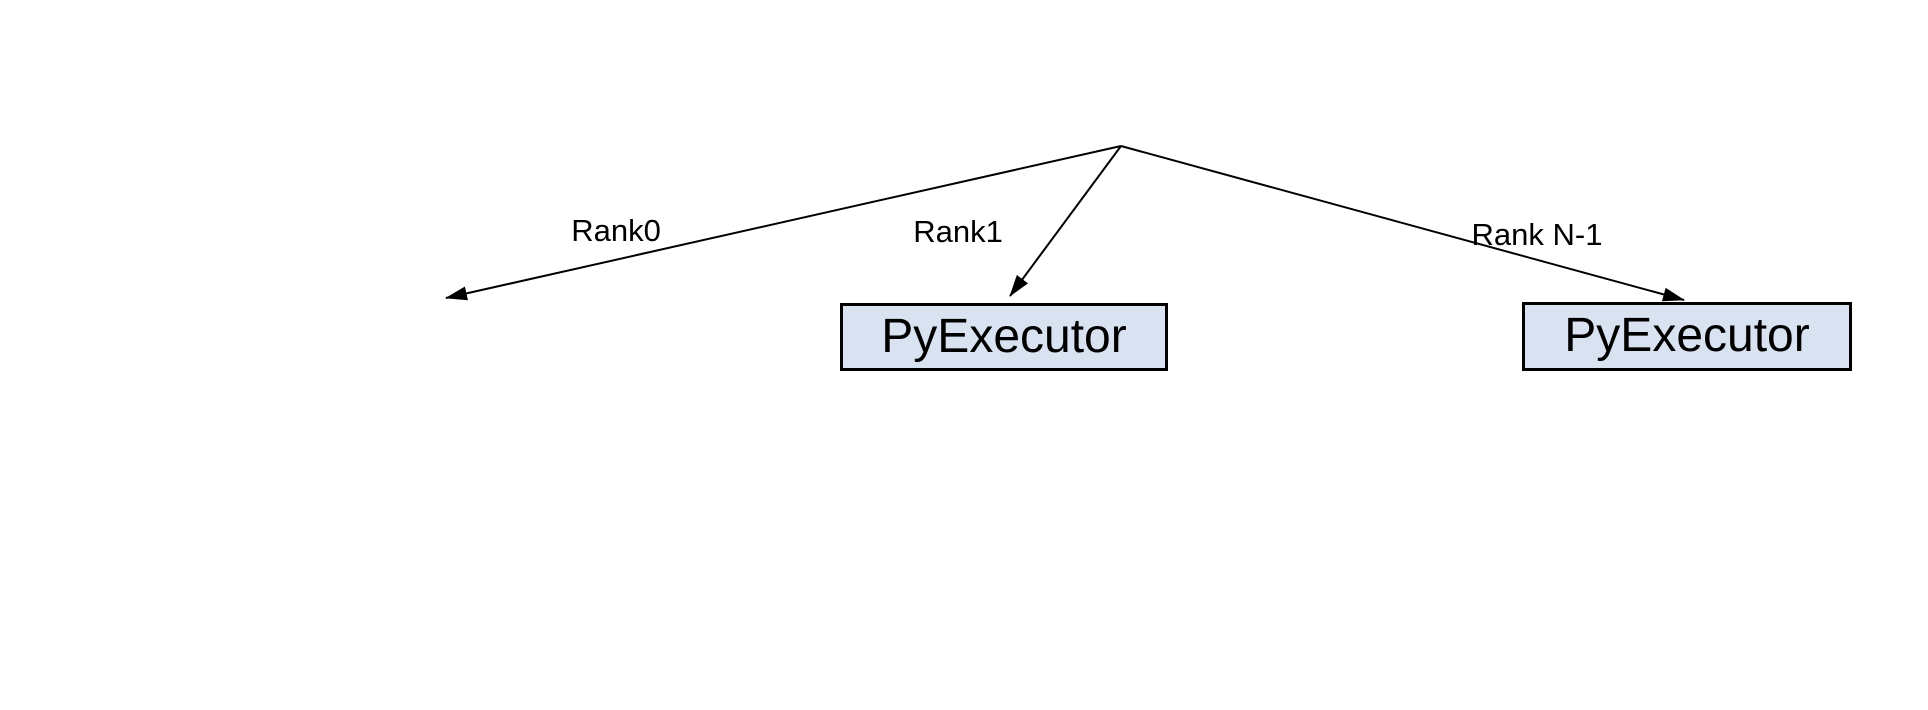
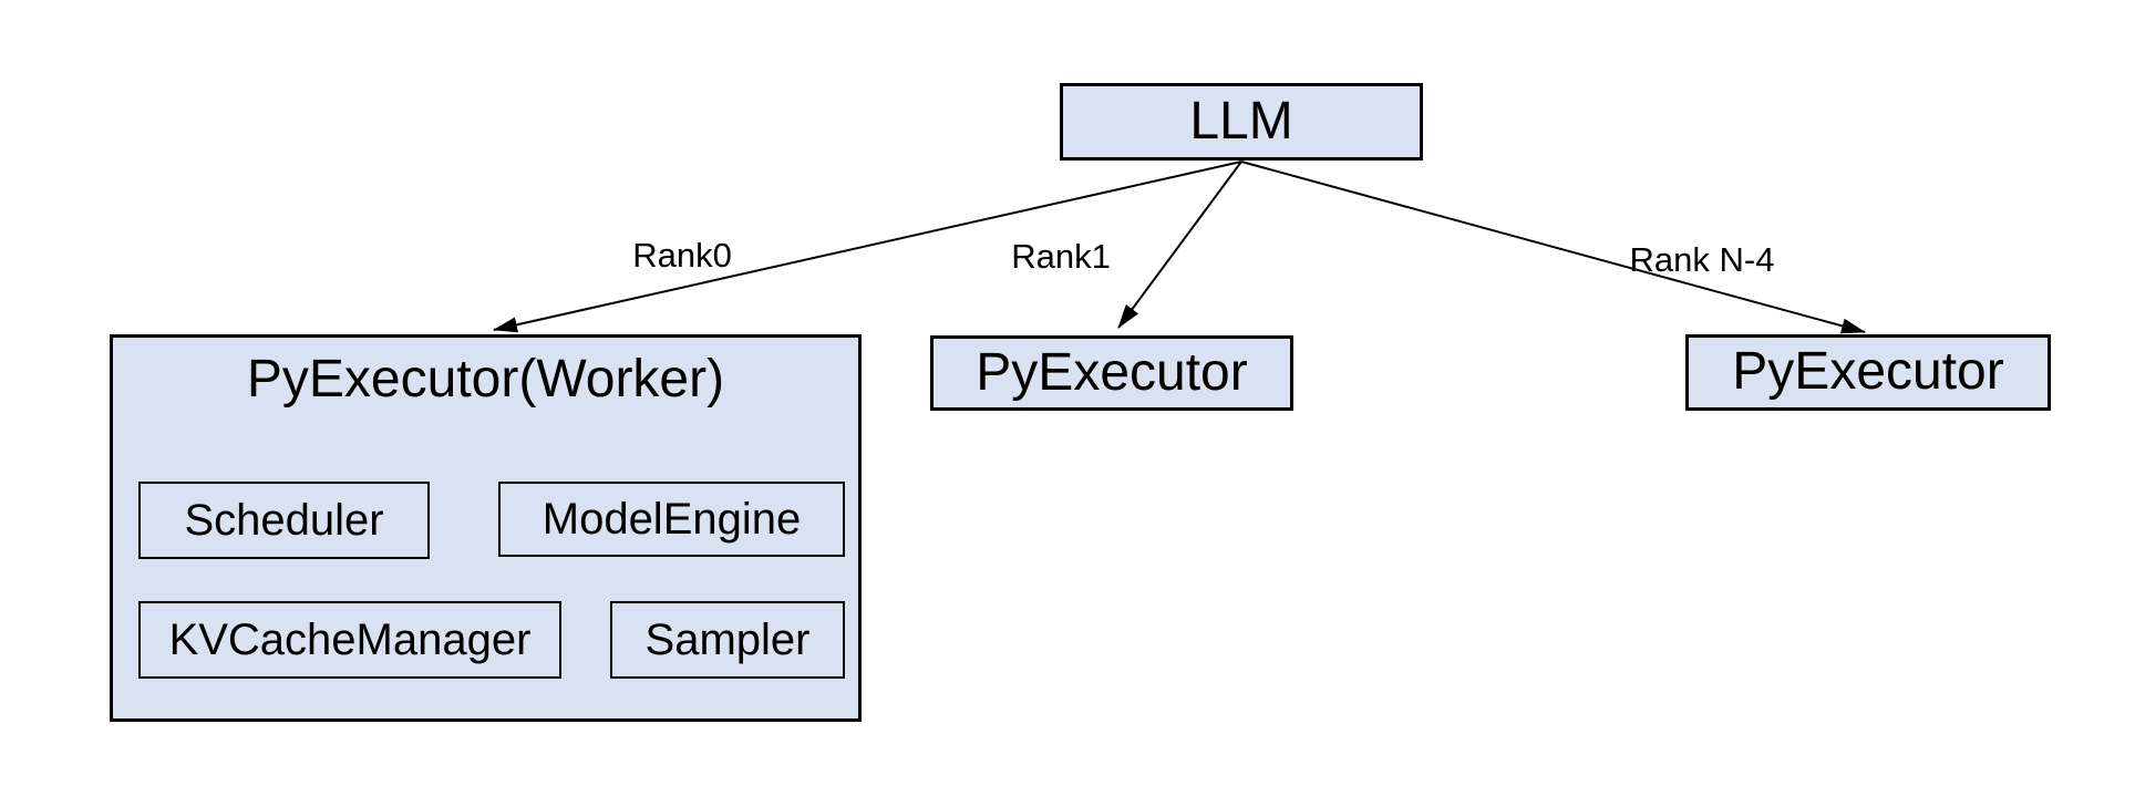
+ LLM
  Rank0
  Rank1
- Rank N-1
+ Rank N-4
+ PyExecutor(Worker)
+ Scheduler
+ ModelEngine
+ KVCacheManager
+ Sampler
  PyExecutor
  PyExecutor
